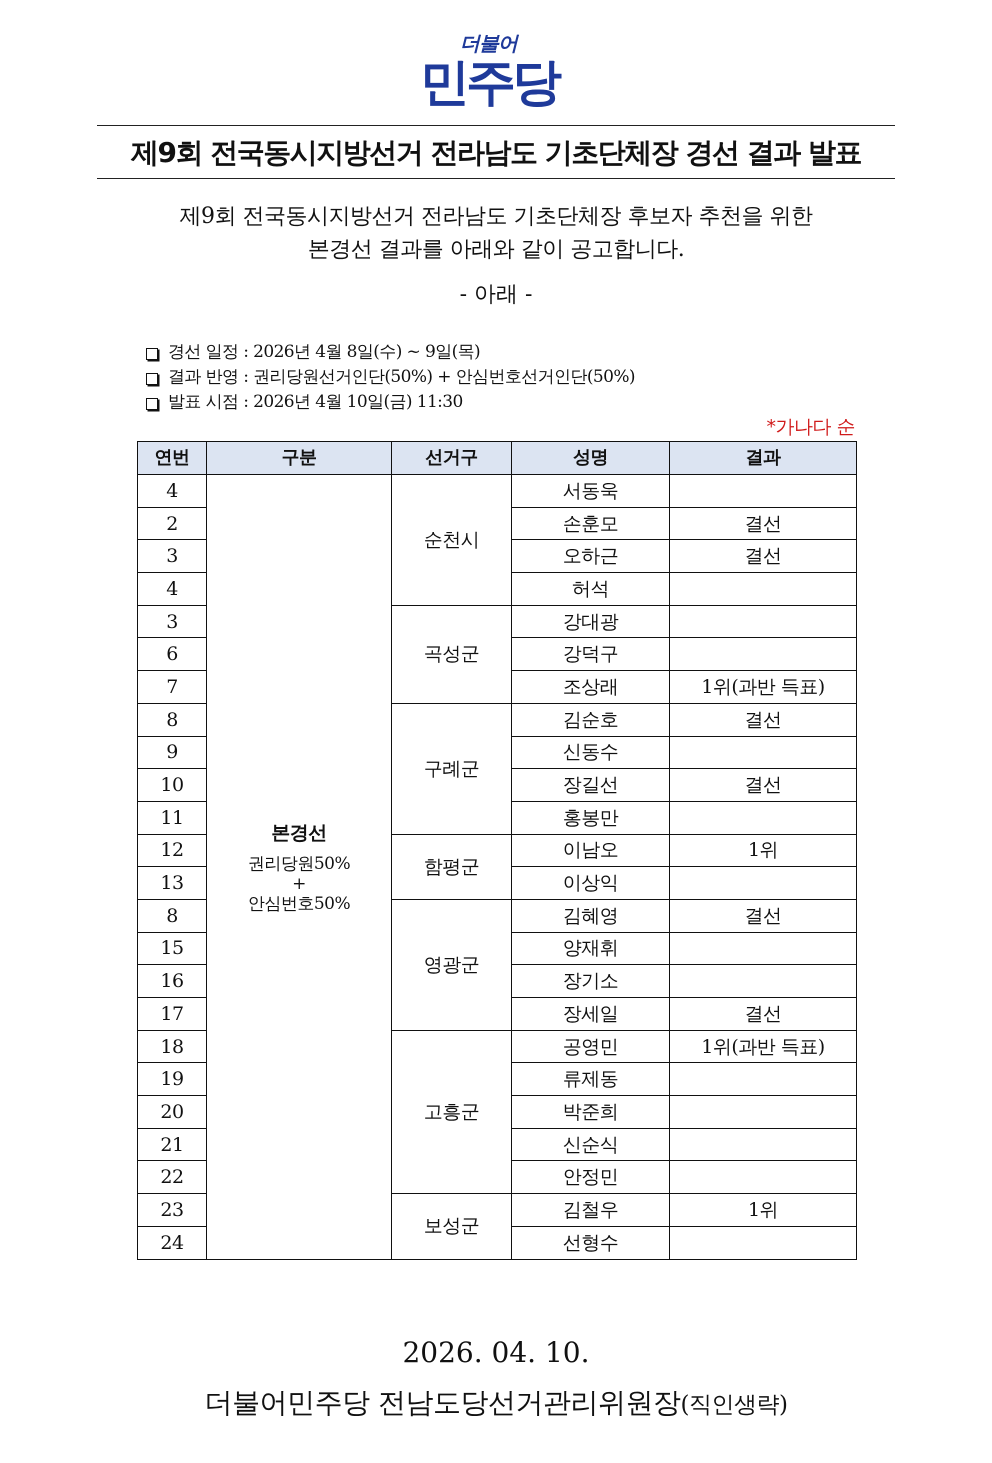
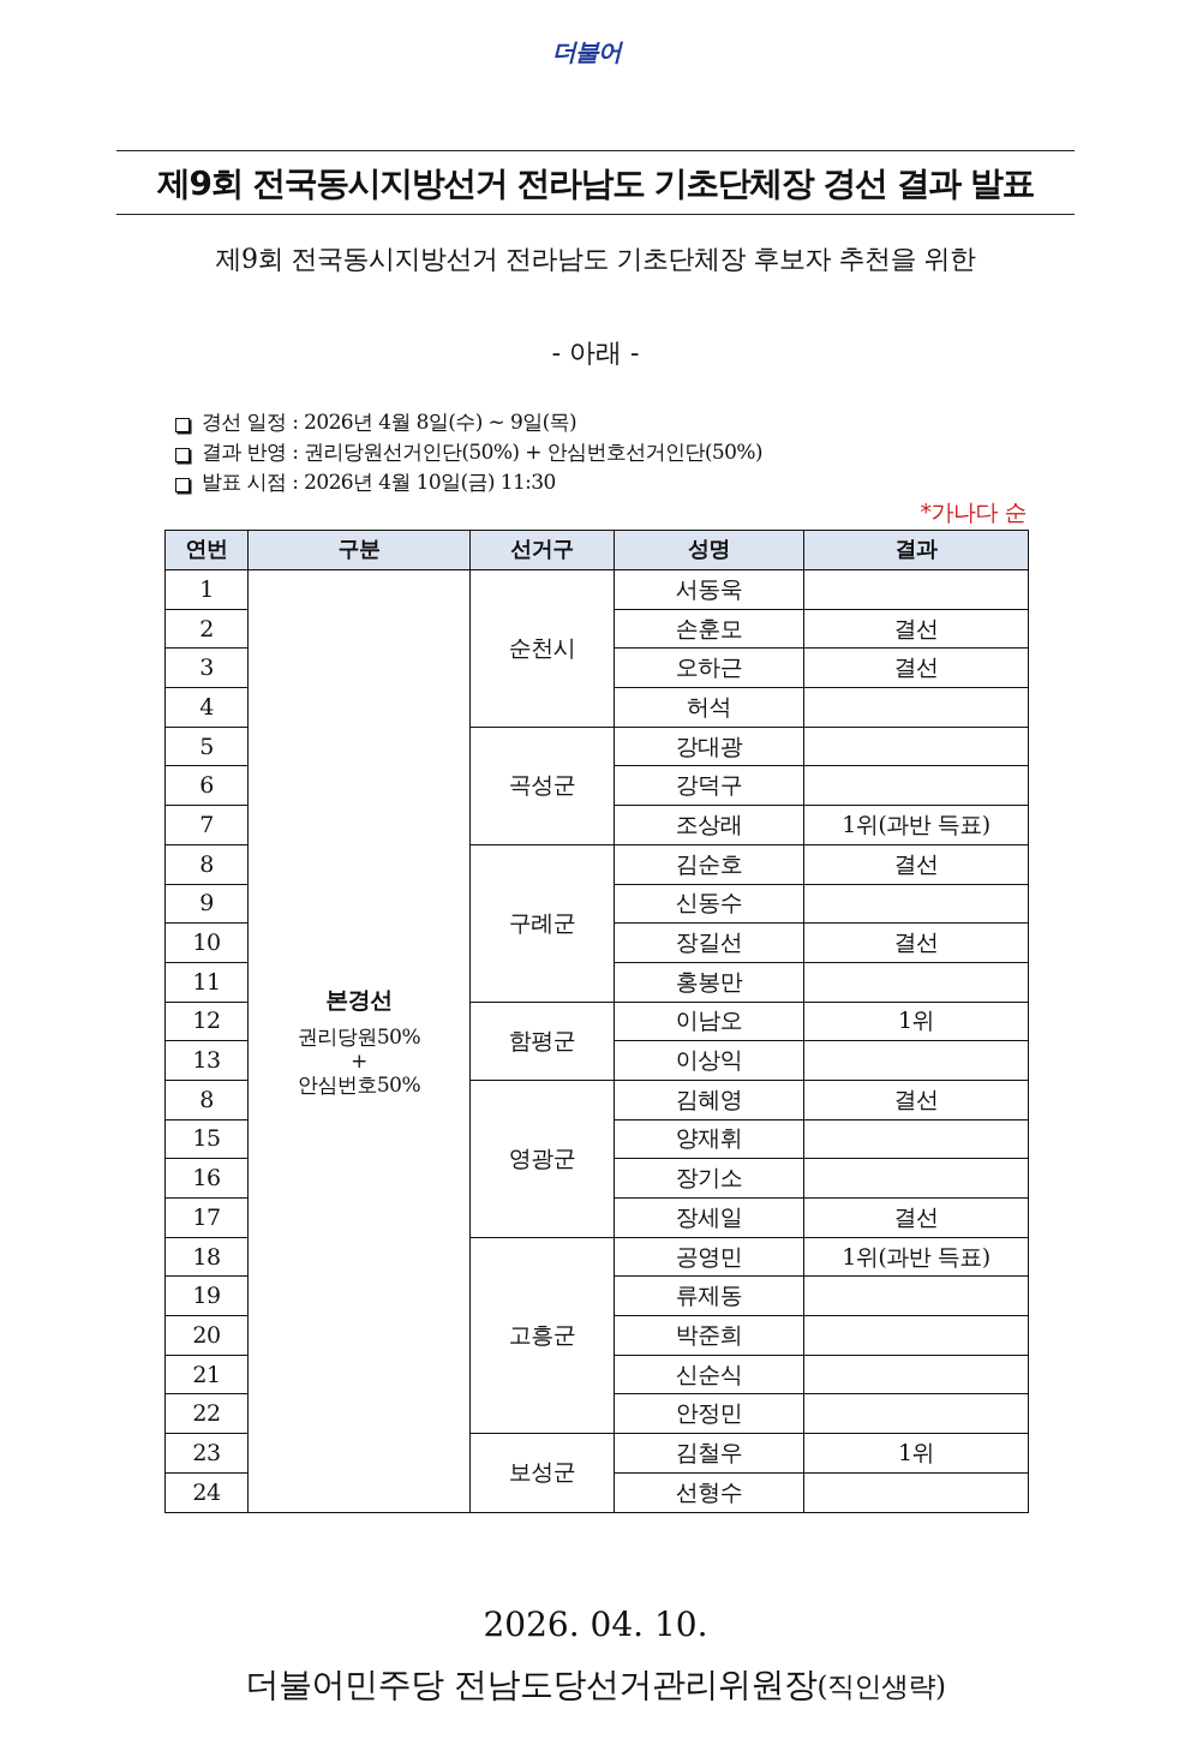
  더불어
- 민주당
  제9회 전국동시지방선거 전라남도 기초단체장 경선 결과 발표
  제9회 전국동시지방선거 전라남도 기초단체장 후보자 추천을 위한
- 본경선 결과를 아래와 같이 공고합니다.
  - 아래 -
  경선 일정
  :
  2026년 4월 8일(수) ~ 9일(목)
  결과 반영
  :
  권리당원선거인단(50%) + 안심번호선거인단(50%)
  발표 시점
  :
  2026년 4월 10일(금) 11:30
  *가나다 순
  연번	구분	선거구	성명	결과
- 4	본경선 권리당원50% + 안심번호50%	순천시	서동욱
+ 1	본경선 권리당원50% + 안심번호50%	순천시	서동욱
  2	손훈모	결선
  3	오하근	결선
  4	허석
- 3	곡성군	강대광
+ 5	곡성군	강대광
  6	강덕구
  7	조상래	1위(과반 득표)
  8	구례군	김순호	결선
  9	신동수
  10	장길선	결선
  11	홍봉만
  12	함평군	이남오	1위
  13	이상익
  8	영광군	김혜영	결선
  15	양재휘
  16	장기소
  17	장세일	결선
  18	고흥군	공영민	1위(과반 득표)
  19	류제동
  20	박준희
  21	신순식
  22	안정민
  23	보성군	김철우	1위
  24	선형수
  2026. 04. 10.
  더불어민주당 전남도당선거관리위원장(직인생략)
